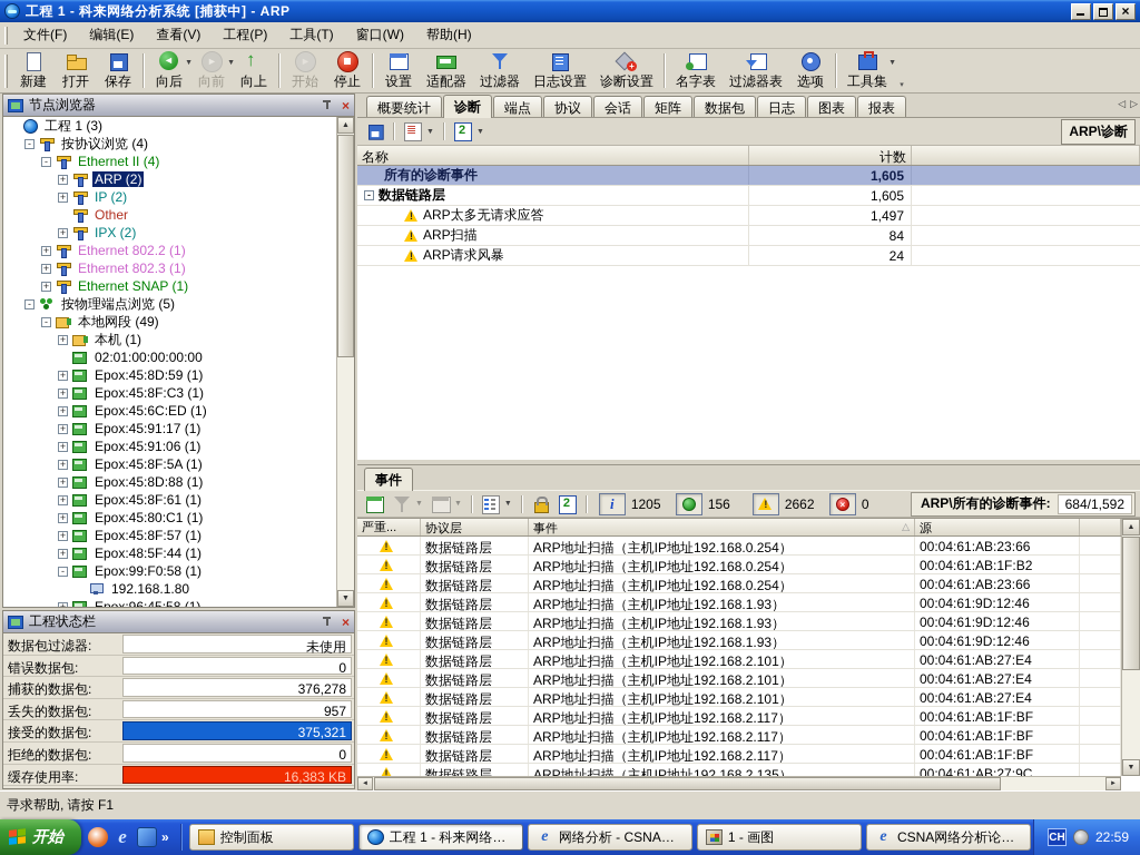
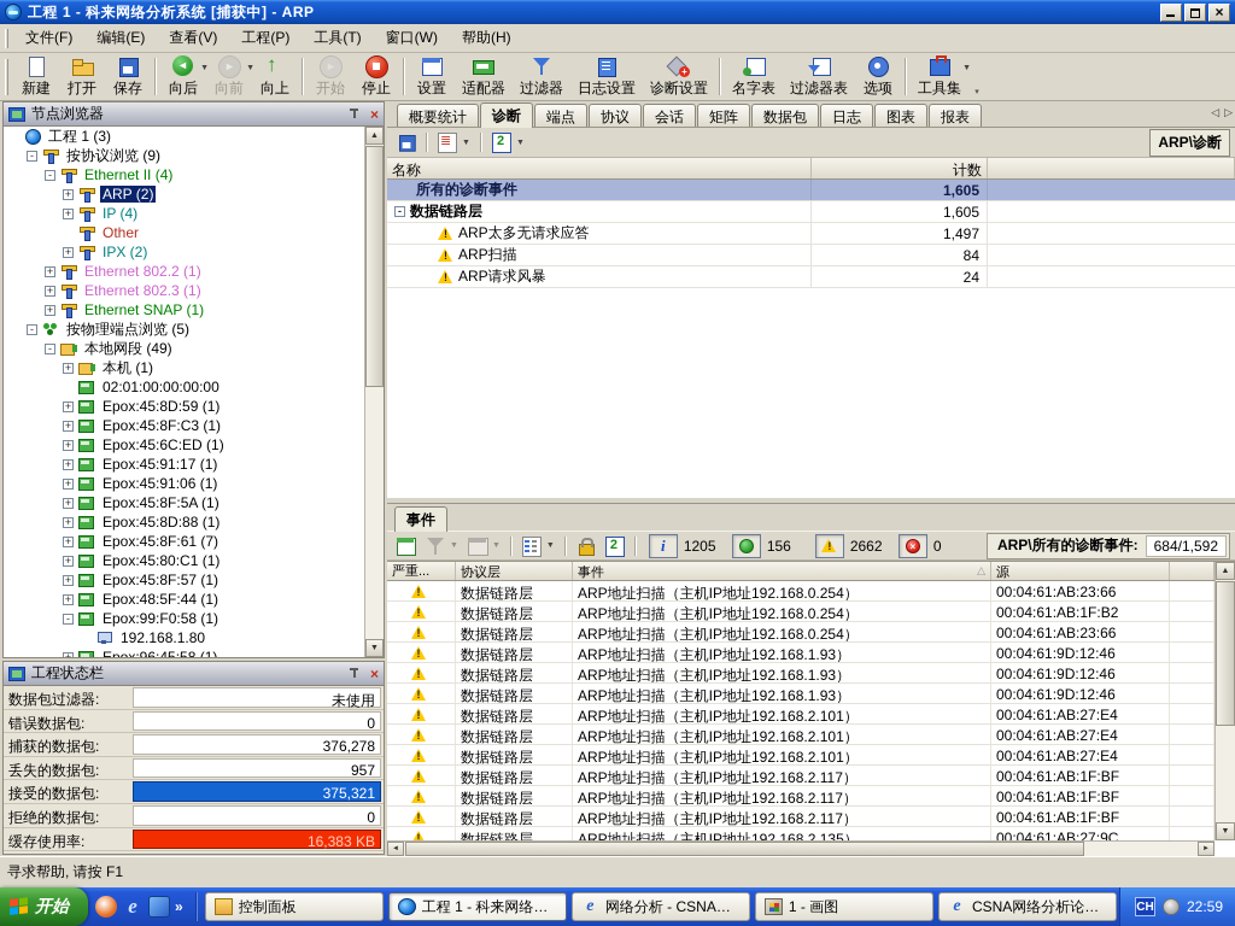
  工程 1 - 科来网络分析系统 [捕获中] - ARP
  ×
  文件(F)
  编辑(E)
  查看(V)
  工程(P)
  工具(T)
  窗口(W)
  帮助(H)
  新建
  打开
  保存
  向后
  向前
  向上
  开始
  停止
  设置
  适配器
  过滤器
  日志设置
  诊断设置
  名字表
  过滤器表
  选项
  工具集
  节点浏览器
  ×
  工程 1 (3)
  -
- 按协议浏览 (4)
+ 按协议浏览 (9)
  -
  Ethernet II (4)
  +
  ARP (2)
  +
- IP (2)
+ IP (4)
  Other
  +
  IPX (2)
  +
  Ethernet 802.2 (1)
  +
  Ethernet 802.3 (1)
  +
  Ethernet SNAP (1)
  -
  按物理端点浏览 (5)
  -
  本地网段 (49)
  +
  本机 (1)
  02:01:00:00:00:00
  +
  Epox:45:8D:59 (1)
  +
  Epox:45:8F:C3 (1)
  +
  Epox:45:6C:ED (1)
  +
  Epox:45:91:17 (1)
  +
  Epox:45:91:06 (1)
  +
  Epox:45:8F:5A (1)
  +
  Epox:45:8D:88 (1)
  +
- Epox:45:8F:61 (1)
+ Epox:45:8F:61 (7)
  +
  Epox:45:80:C1 (1)
  +
  Epox:45:8F:57 (1)
  +
  Epox:48:5F:44 (1)
  -
  Epox:99:F0:58 (1)
  192.168.1.80
  +
  工程状态栏
  ×
  数据包过滤器:
  未使用
  错误数据包:
  0
  捕获的数据包:
  376,278
  丢失的数据包:
  957
  接受的数据包:
  375,321
  拒绝的数据包:
  0
  缓存使用率:
  16,383 KB
  概要统计
  诊断
  端点
  协议
  会话
  矩阵
  数据包
  日志
  图表
  报表
  ◁
  ▷
  ARP\诊断
  名称
  计数
  所有的诊断事件
  1,605
  -
  数据链路层
  1,605
  ARP太多无请求应答
  1,497
  ARP扫描
  84
  ARP请求风暴
  24
  事件
  i
  1205
  156
  2662
  ×
  0
  ARP\所有的诊断事件:
  684/1,592
  严重...
  协议层
  事件
  △
  源
  数据链路层
  ARP地址扫描（主机IP地址192.168.0.254）
  00:04:61:AB:23:66
  数据链路层
  ARP地址扫描（主机IP地址192.168.0.254）
  00:04:61:AB:1F:B2
  数据链路层
  ARP地址扫描（主机IP地址192.168.0.254）
  00:04:61:AB:23:66
  数据链路层
  ARP地址扫描（主机IP地址192.168.1.93）
  00:04:61:9D:12:46
  数据链路层
  ARP地址扫描（主机IP地址192.168.1.93）
  00:04:61:9D:12:46
  数据链路层
  ARP地址扫描（主机IP地址192.168.1.93）
  00:04:61:9D:12:46
  数据链路层
  ARP地址扫描（主机IP地址192.168.2.101）
  00:04:61:AB:27:E4
  数据链路层
  ARP地址扫描（主机IP地址192.168.2.101）
  00:04:61:AB:27:E4
  数据链路层
  ARP地址扫描（主机IP地址192.168.2.101）
  00:04:61:AB:27:E4
  数据链路层
  ARP地址扫描（主机IP地址192.168.2.117）
  00:04:61:AB:1F:BF
  数据链路层
  ARP地址扫描（主机IP地址192.168.2.117）
  00:04:61:AB:1F:BF
  数据链路层
  ARP地址扫描（主机IP地址192.168.2.117）
  00:04:61:AB:1F:BF
  数据链路层
  ARP地址扫描（主机IP地址192.168.2.135）
  00:04:61:AB:27:9C
  寻求帮助, 请按 F1
  开始
  e
  »
  控制面板
  工程 1 - 科来网络分..
  e
  网络分析 - CSNA网络
  1 - 画图
  e
  CSNA网络分析论坛 .
  CH
  22:59
